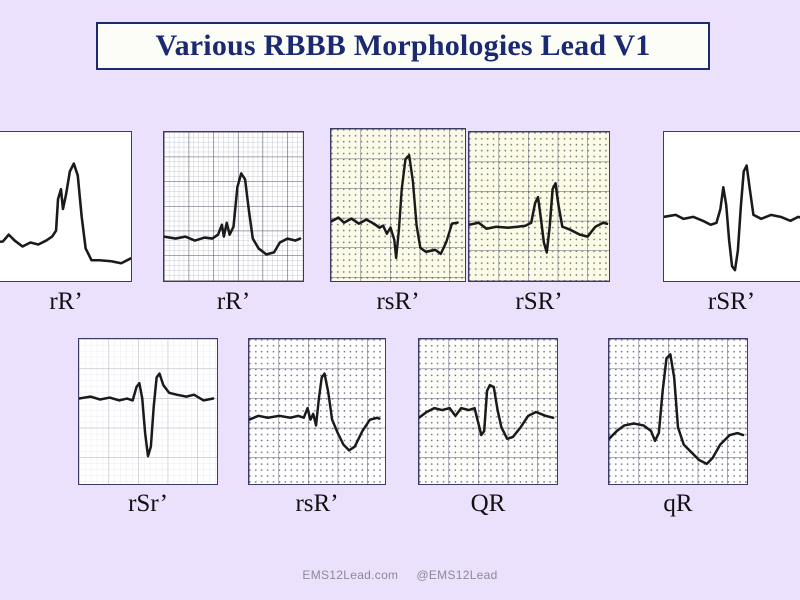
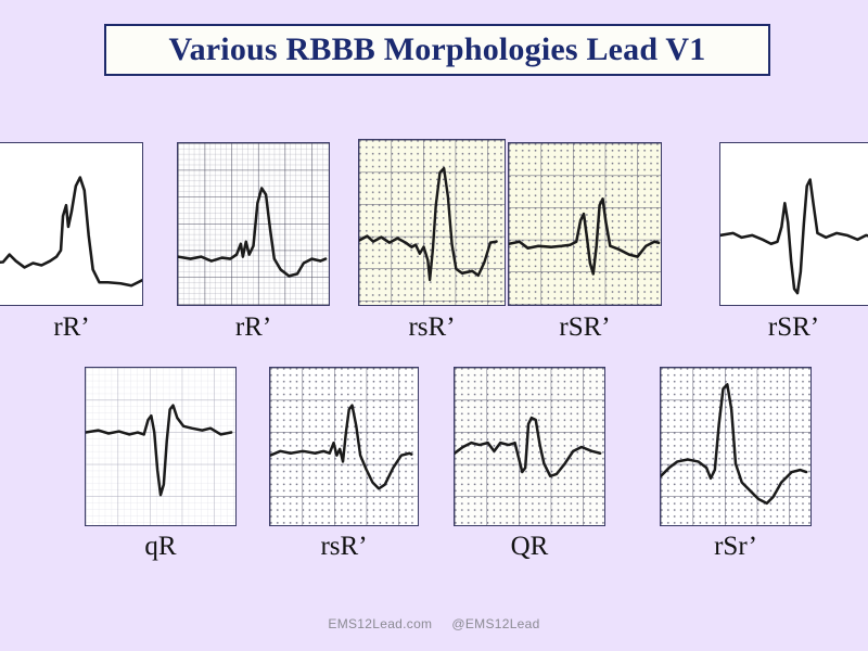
  Various RBBB Morphologies Lead V1
  rR’
  rR’
  rsR’
  rSR’
  rSR’
- rSr’
+ qR
  rsR’
  QR
- qR
+ rSr’
  EMS12Lead.com @EMS12Lead
